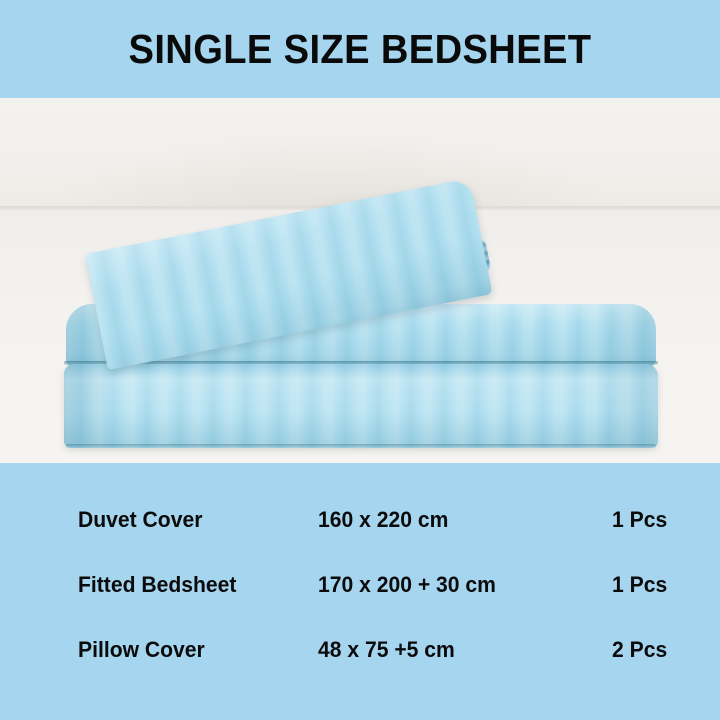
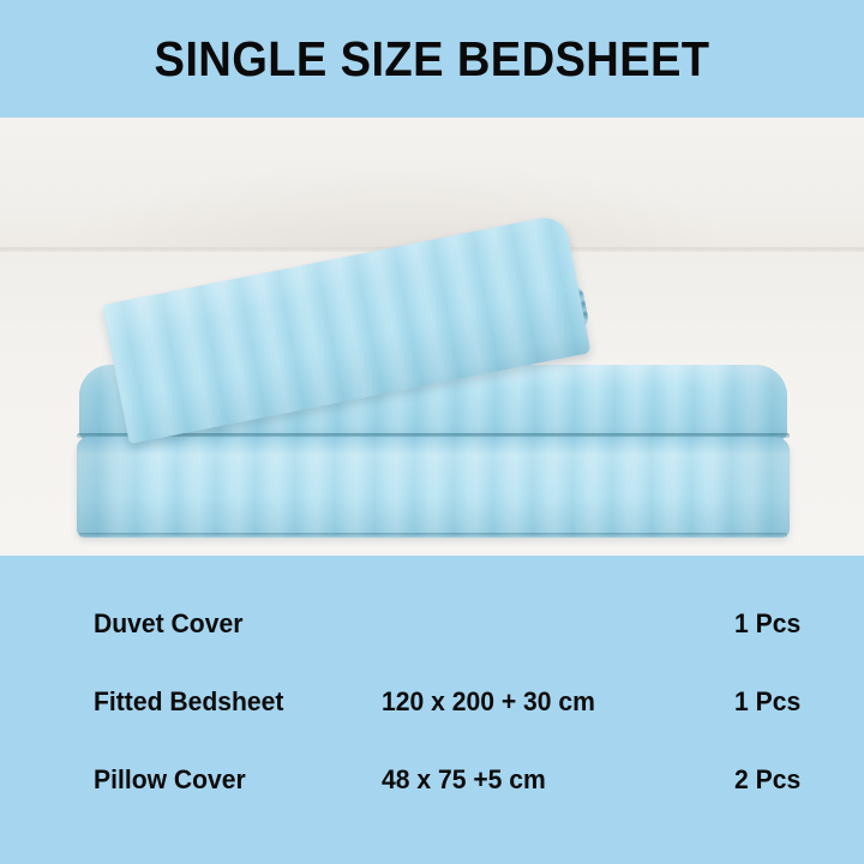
  SINGLE SIZE BEDSHEET
  Duvet Cover
- 160 x 220 cm
  1 Pcs
  Fitted Bedsheet
- 170 x 200 + 30 cm
+ 120 x 200 + 30 cm
  1 Pcs
  Pillow Cover
  48 x 75 +5 cm
  2 Pcs
